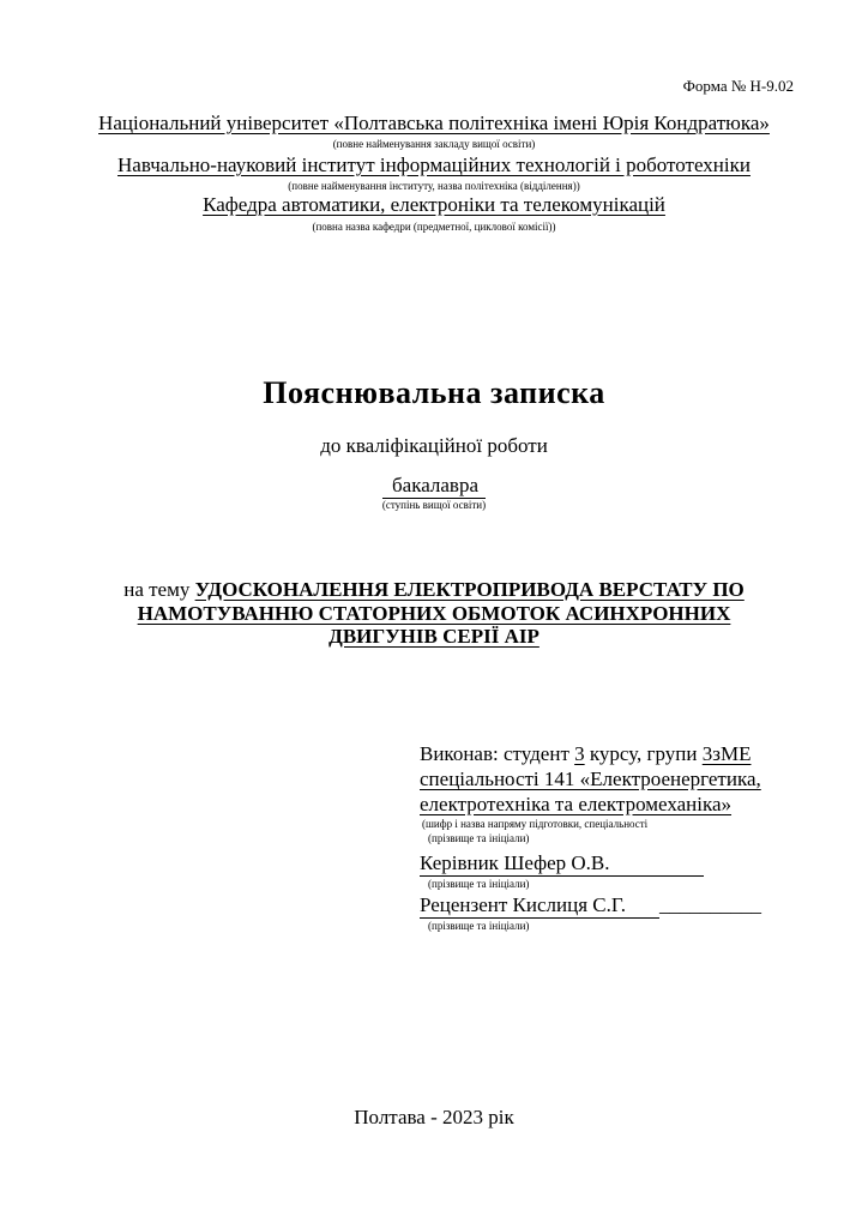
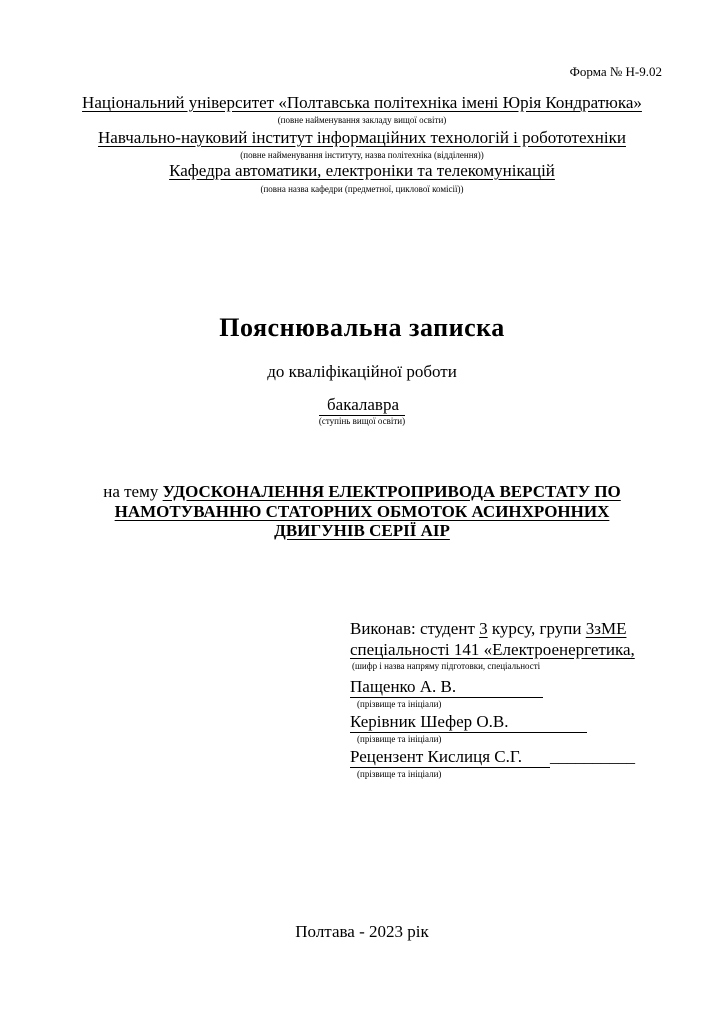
  Форма № Н-9.02
  Національний університет «Полтавська політехніка імені Юрія Кондратюка»
  (повне найменування закладу вищої освіти)
  Навчально-науковий інститут інформаційних технологій і робототехніки
  (повне найменування інституту, назва політехніка (відділення))
  Кафедра автоматики, електроніки та телекомунікацій
  (повна назва кафедри (предметної, циклової комісії))
  Пояснювальна записка
  до кваліфікаційної роботи
  бакалавра
  (ступінь вищої освіти)
  на тему УДОСКОНАЛЕННЯ ЕЛЕКТРОПРИВОДА ВЕРСТАТУ ПО НАМОТУВАННЮ СТАТОРНИХ ОБМОТОК АСИНХРОННИХ ДВИГУНІВ СЕРІЇ АІР
  Виконав: студент 3 курсу, групи 3зМЕ
  спеціальності 141 «Електроенергетика,
- електротехніка та електромеханіка»
  (шифр і назва напряму підготовки, спеціальності
+ Пащенко А. В.
  (прізвище та ініціали)
  Керівник Шефер О.В.
  (прізвище та ініціали)
  Рецензент Кислиця С.Г. __________
  (прізвище та ініціали)
  Полтава - 2023 рік
